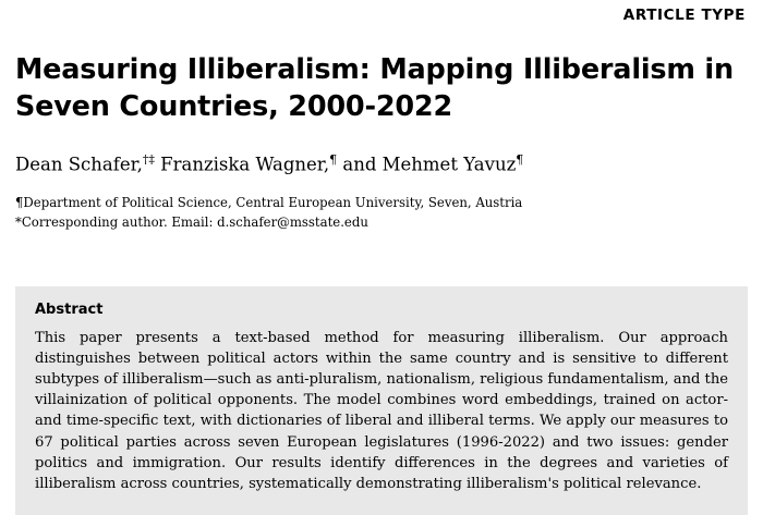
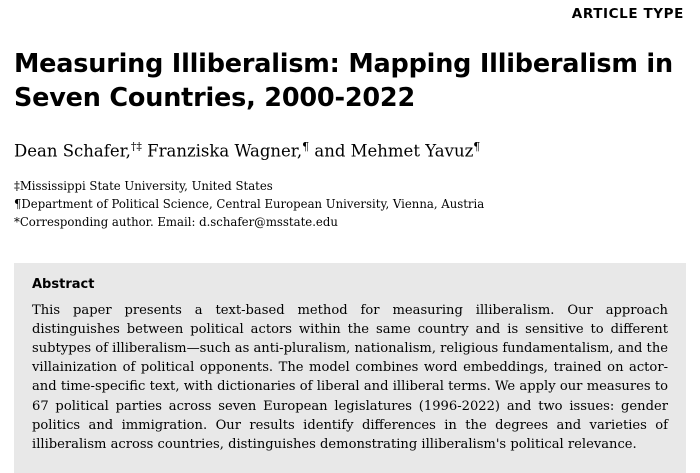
  ARTICLE TYPE
  Measuring Illiberalism: Mapping Illiberalism in Seven Countries, 2000-2022
  Dean Schafer,†‡ Franziska Wagner,¶ and Mehmet Yavuz¶
+ ‡Mississippi State University, United States
- ¶Department of Political Science, Central European University, Seven, Austria
+ ¶Department of Political Science, Central European University, Vienna, Austria
  *Corresponding author. Email: d.schafer@msstate.edu
  Abstract
- This paper presents a text-based method for measuring illiberalism. Our approach distinguishes between political actors within the same country and is sensitive to different subtypes of illiberalism—such as anti-pluralism, nationalism, religious fundamentalism, and the villainization of political opponents. The model combines word embeddings, trained on actor- and time-specific text, with dictionaries of liberal and illiberal terms. We apply our measures to 67 political parties across seven European legislatures (1996-2022) and two issues: gender politics and immigration. Our results identify differences in the degrees and varieties of illiberalism across countries, systematically demonstrating illiberalism's political relevance.
+ This paper presents a text-based method for measuring illiberalism. Our approach distinguishes between political actors within the same country and is sensitive to different subtypes of illiberalism—such as anti-pluralism, nationalism, religious fundamentalism, and the villainization of political opponents. The model combines word embeddings, trained on actor- and time-specific text, with dictionaries of liberal and illiberal terms. We apply our measures to 67 political parties across seven European legislatures (1996-2022) and two issues: gender politics and immigration. Our results identify differences in the degrees and varieties of illiberalism across countries, distinguishes demonstrating illiberalism's political relevance.
